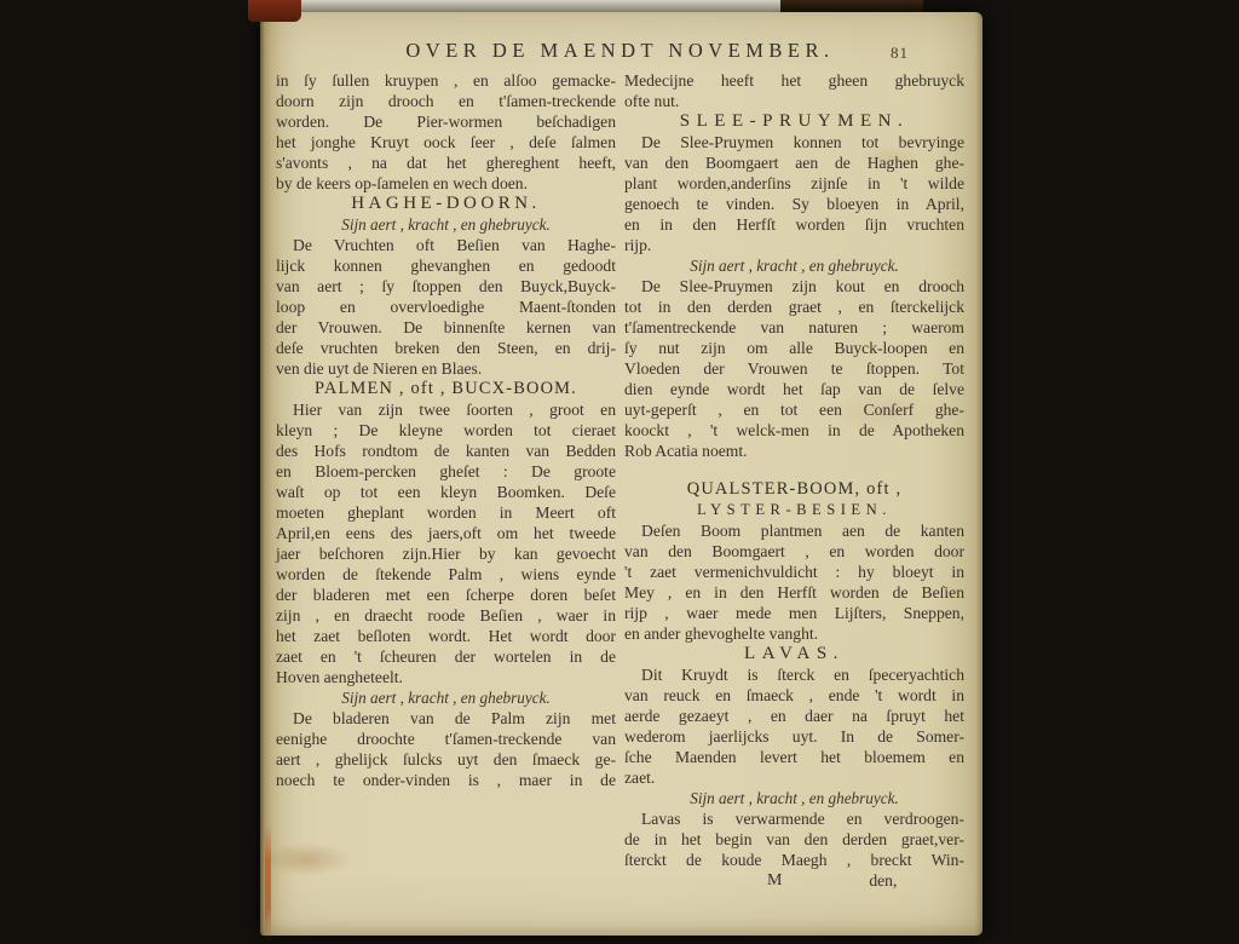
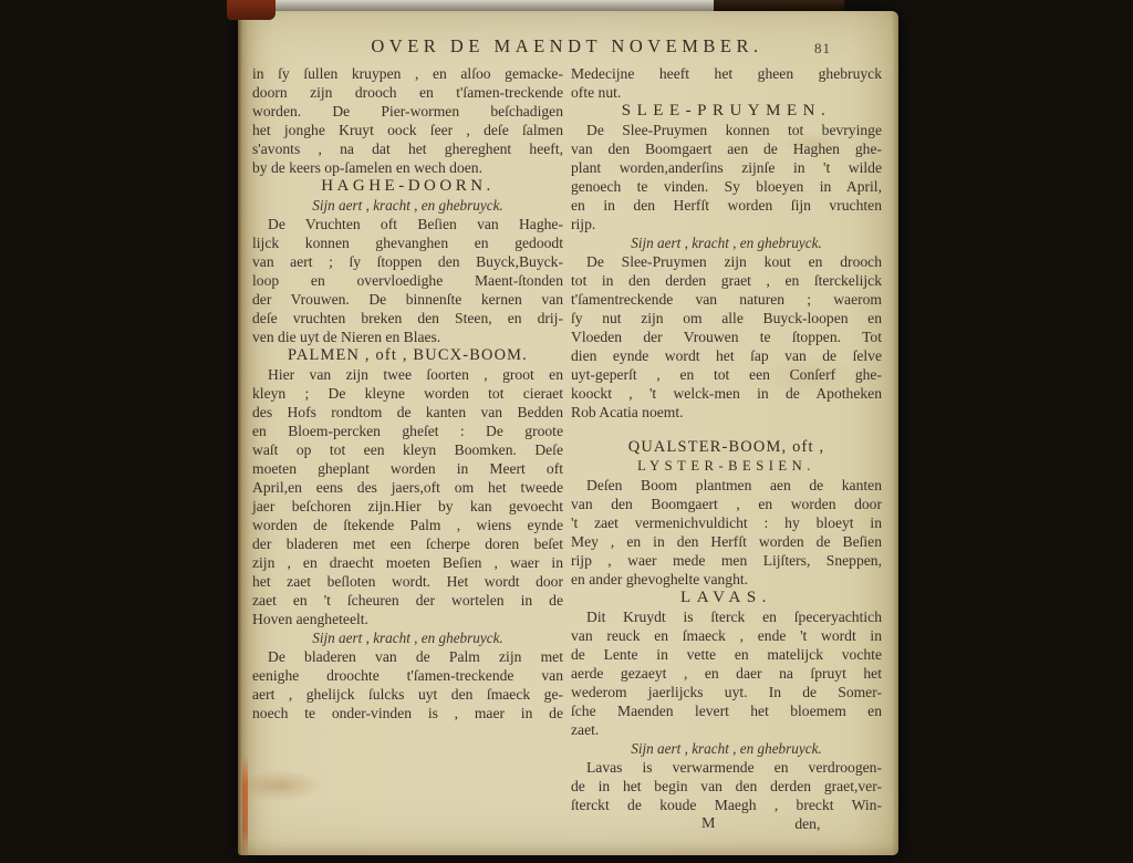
  OVER DE MAENDT NOVEMBER.
  81
  in ſy ſullen kruypen , en alſoo gemacke-
  doorn zijn drooch en t'ſamen-treckende
  worden. De Pier-wormen beſchadigen
  het jonghe Kruyt oock ſeer , deſe ſalmen
  s'avonts , na dat het ghereghent heeft,
  by de keers op-ſamelen en wech doen.
  HAGHE-DOORN.
  Sijn aert , kracht , en ghebruyck.
  De Vruchten oft Beſien van Haghe-
  lijck konnen ghevanghen en gedoodt
  van aert ; ſy ſtoppen den Buyck,Buyck-
  loop en overvloedighe Maent-ſtonden
  der Vrouwen. De binnenſte kernen van
  deſe vruchten breken den Steen, en drij-
  ven die uyt de Nieren en Blaes.
  PALMEN , oft , BUCX-BOOM.
  Hier van zijn twee ſoorten , groot en
  kleyn ; De kleyne worden tot cieraet
  des Hofs rondtom de kanten van Bedden
  en Bloem-percken gheſet : De groote
  waſt op tot een kleyn Boomken. Deſe
  moeten gheplant worden in Meert oft
  April,en eens des jaers,oft om het tweede
  jaer beſchoren zijn.Hier by kan gevoecht
  worden de ſtekende Palm , wiens eynde
  der bladeren met een ſcherpe doren beſet
- zijn , en draecht roode Beſien , waer in
+ zijn , en draecht moeten Beſien , waer in
  het zaet beſloten wordt. Het wordt door
  zaet en 't ſcheuren der wortelen in de
  Hoven aengheteelt.
  Sijn aert , kracht , en ghebruyck.
  De bladeren van de Palm zijn met
  eenighe droochte t'ſamen-treckende van
  aert , ghelijck ſulcks uyt den ſmaeck ge-
  noech te onder-vinden is , maer in de
  Medecijne heeft het gheen ghebruyck
  ofte nut.
  SLEE-PRUYMEN.
  De Slee-Pruymen konnen tot bevryinge
  van den Boomgaert aen de Haghen ghe-
  plant worden,anderſins zijnſe in 't wilde
  genoech te vinden. Sy bloeyen in April,
  en in den Herfſt worden ſijn vruchten
  rijp.
  Sijn aert , kracht , en ghebruyck.
  De Slee-Pruymen zijn kout en drooch
  tot in den derden graet , en ſterckelijck
  t'ſamentreckende van naturen ; waerom
  ſy nut zijn om alle Buyck-loopen en
  Vloeden der Vrouwen te ſtoppen. Tot
  dien eynde wordt het ſap van de ſelve
  uyt-geperſt , en tot een Conſerf ghe-
  koockt , 't welck-men in de Apotheken
  Rob Acatia noemt.
  QUALSTER-BOOM, oft ,
  LYSTER-BESIEN.
  Deſen Boom plantmen aen de kanten
  van den Boomgaert , en worden door
  't zaet vermenichvuldicht : hy bloeyt in
  Mey , en in den Herfſt worden de Beſien
  rijp , waer mede men Lijſters, Sneppen,
  en ander ghevoghelte vanght.
  LAVAS.
  Dit Kruydt is ſterck en ſpeceryachtich
  van reuck en ſmaeck , ende 't wordt in
+ de Lente in vette en matelijck vochte
  aerde gezaeyt , en daer na ſpruyt het
  wederom jaerlijcks uyt. In de Somer-
  ſche Maenden levert het bloemem en
  zaet.
  Sijn aert , kracht , en ghebruyck.
  Lavas is verwarmende en verdroogen-
  de in het begin van den derden graet,ver-
  ſterckt de koude Maegh , breckt Win-
  M
  den,
